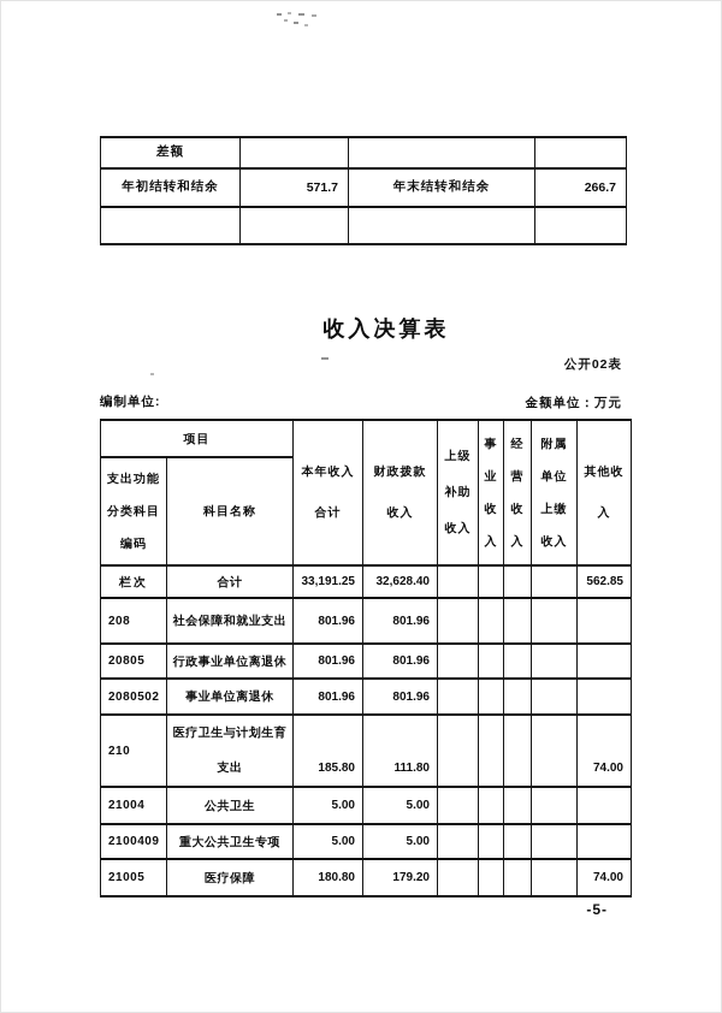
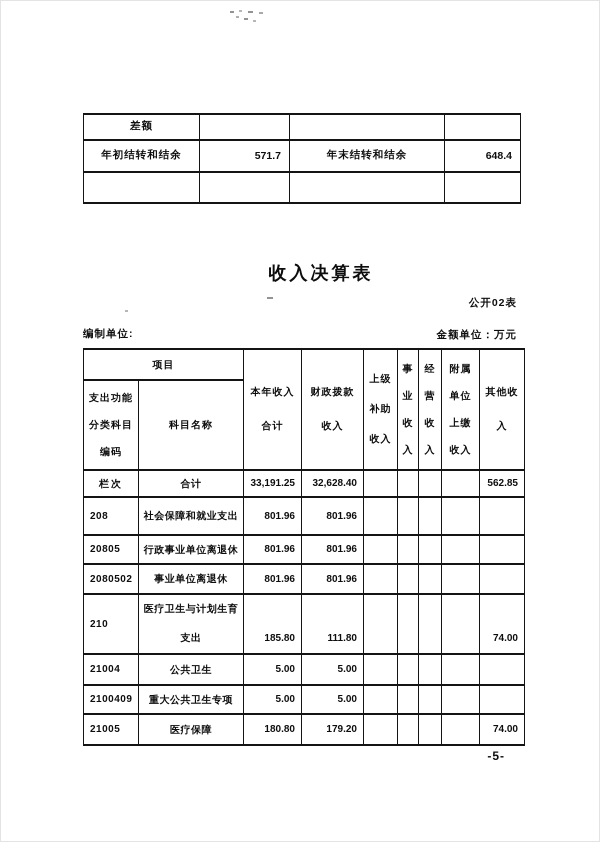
  差额
- 年初结转和结余	571.7	年末结转和结余	266.7
+ 年初结转和结余	571.7	年末结转和结余	648.4
  收入决算表
  公开02表
  编制单位:
  金额单位：万元
  项目	本年收入 合计	财政拨款 收入	上级 补助 收入	事 业 收 入	经 营 收 入	附属 单位 上缴 收入	其他收 入
  支出功能 分类科目 编码	科目名称
  栏次	合计	33,191.25	32,628.40					562.85
  208	社会保障和就业支出	801.96	801.96
  20805	行政事业单位离退休	801.96	801.96
  2080502	事业单位离退休	801.96	801.96
  210	医疗卫生与计划生育 支出	185.80	111.80					74.00
  21004	公共卫生	5.00	5.00
  2100409	重大公共卫生专项	5.00	5.00
  21005	医疗保障	180.80	179.20					74.00
  -5-
